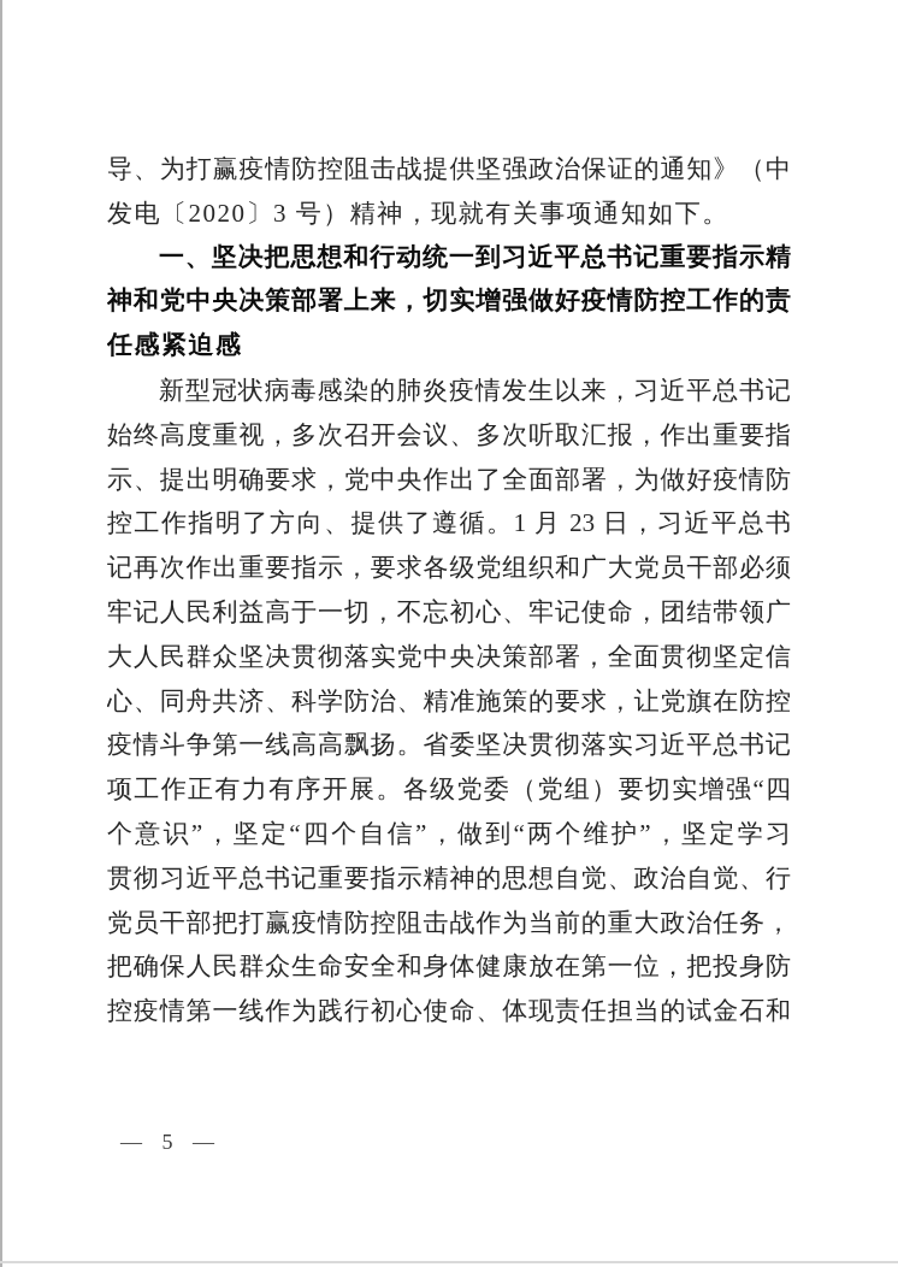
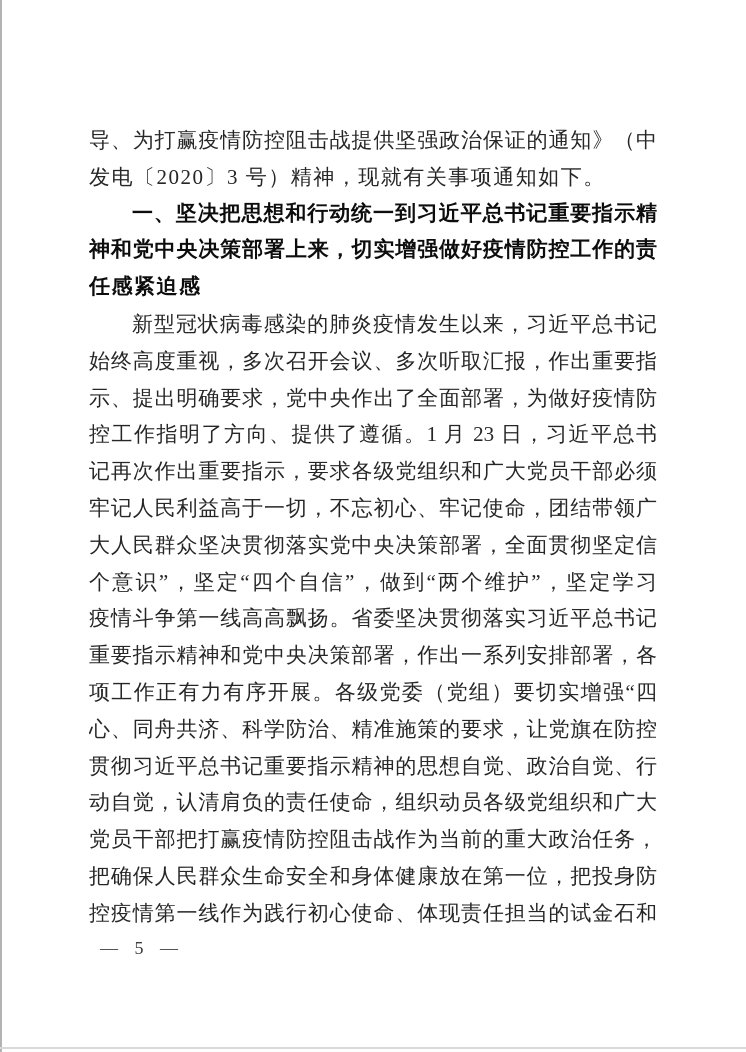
  导、为打赢疫情防控阻击战提供坚强政治保证的通知》（中
  发电〔2020〕3 号）精神，现就有关事项通知如下。
  一、坚决把思想和行动统一到习近平总书记重要指示精
  神和党中央决策部署上来，切实增强做好疫情防控工作的责
  任感紧迫感
  新型冠状病毒感染的肺炎疫情发生以来，习近平总书记
  始终高度重视，多次召开会议、多次听取汇报，作出重要指
  示、提出明确要求，党中央作出了全面部署，为做好疫情防
  控工作指明了方向、提供了遵循。1 月 23 日，习近平总书
  记再次作出重要指示，要求各级党组织和广大党员干部必须
  牢记人民利益高于一切，不忘初心、牢记使命，团结带领广
  大人民群众坚决贯彻落实党中央决策部署，全面贯彻坚定信
- 心、同舟共济、科学防治、精准施策的要求，让党旗在防控
+ 个意识”，坚定“四个自信”，做到“两个维护”，坚定学习
  疫情斗争第一线高高飘扬。省委坚决贯彻落实习近平总书记
+ 重要指示精神和党中央决策部署，作出一系列安排部署，各
  项工作正有力有序开展。各级党委（党组）要切实增强“四
- 个意识”，坚定“四个自信”，做到“两个维护”，坚定学习
+ 心、同舟共济、科学防治、精准施策的要求，让党旗在防控
  贯彻习近平总书记重要指示精神的思想自觉、政治自觉、行
+ 动自觉，认清肩负的责任使命，组织动员各级党组织和广大
  党员干部把打赢疫情防控阻击战作为当前的重大政治任务，
  把确保人民群众生命安全和身体健康放在第一位，把投身防
  控疫情第一线作为践行初心使命、体现责任担当的试金石和
  — 5 —
